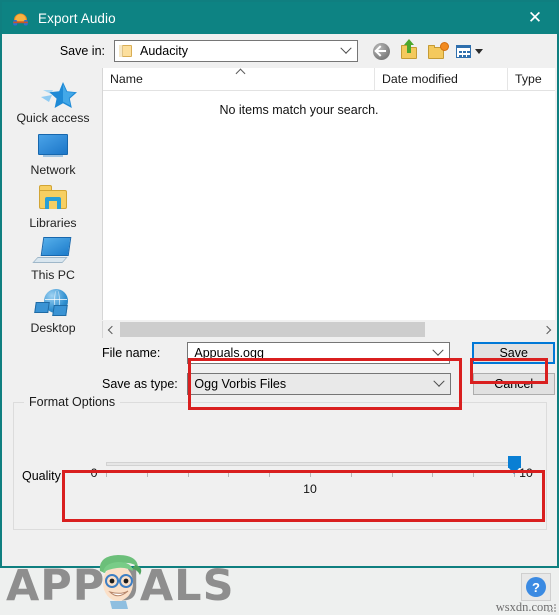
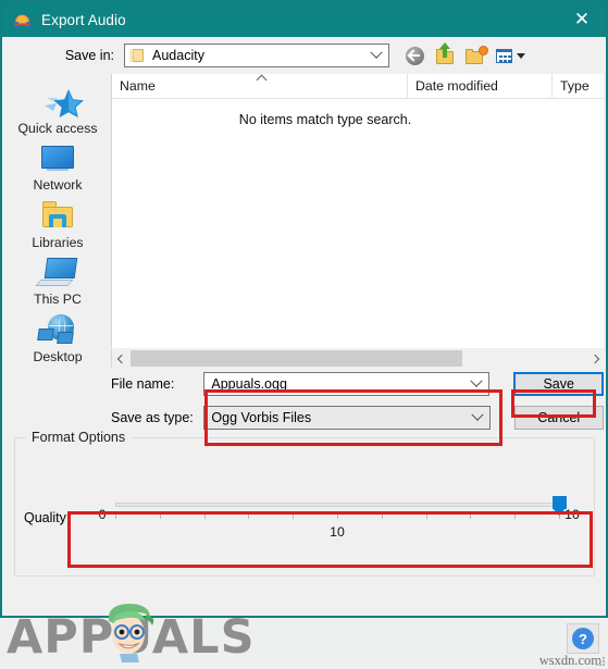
  Export Audio
  ✕
  Save in:
  Audacity
  Quick access
  Network
  Libraries
  This PC
  Desktop
  Name
  Date modified
  Type
- No items match your search.
+ No items match type search.
  File name:
  Appuals.ogg
  Save
  Save as type:
  Ogg Vorbis Files
  Cancel
  Format Options
  Quality:
  0
  10
  10
  APPALS
  ?
  wsxdn.com
